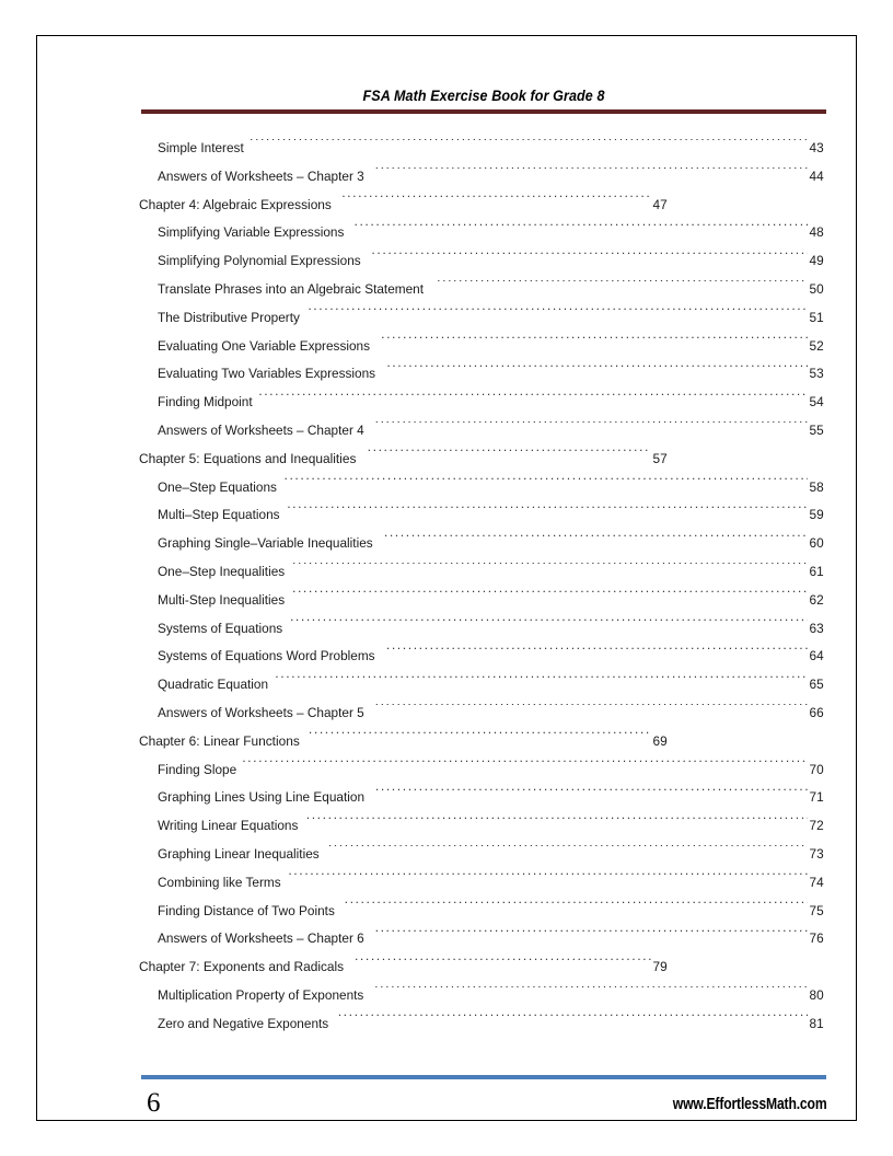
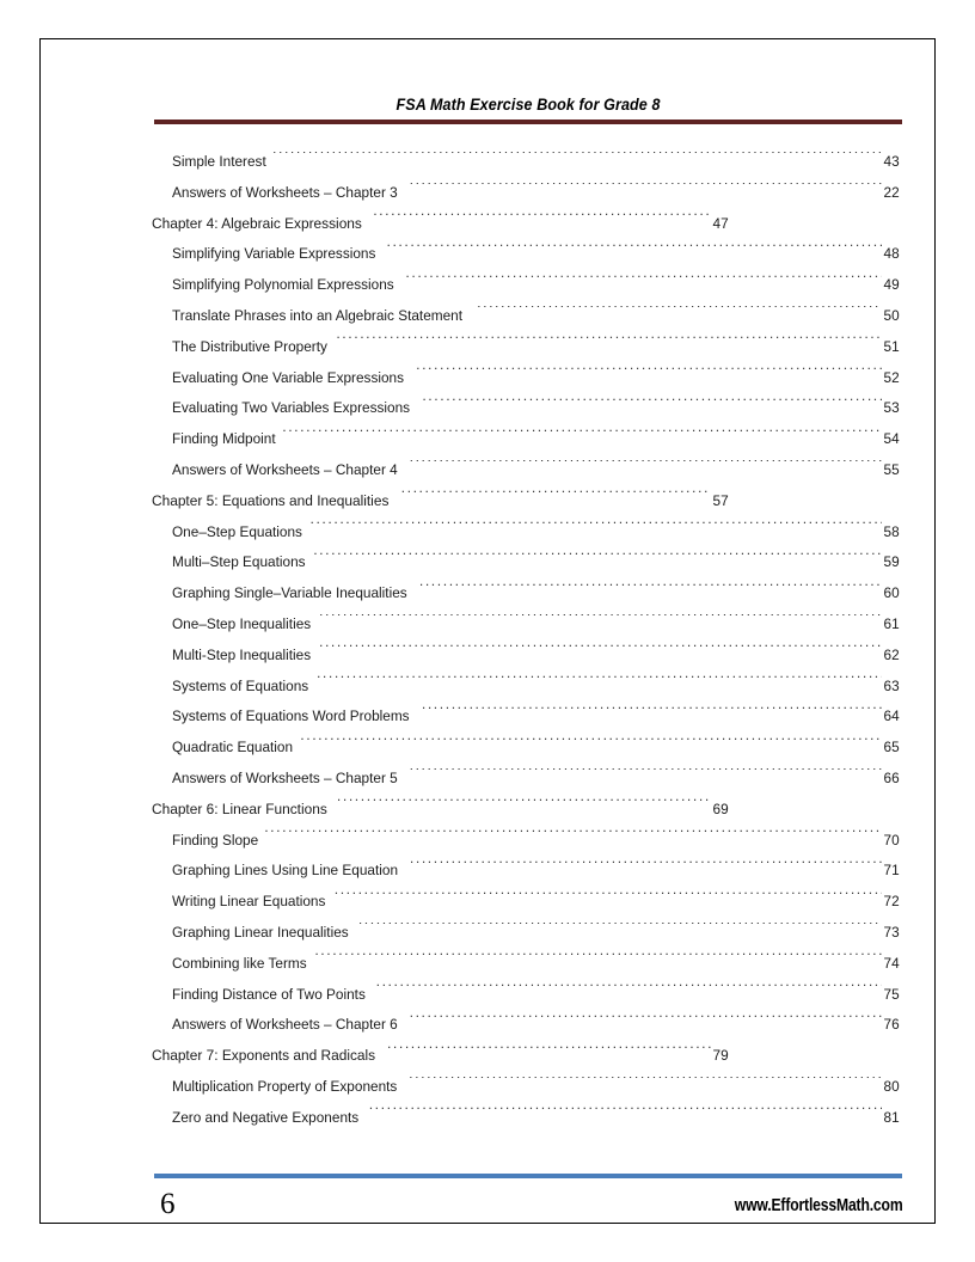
  FSA Math Exercise Book for Grade 8
  Simple Interest
  43
  Answers of Worksheets – Chapter 3
- 44
+ 22
  Chapter 4: Algebraic Expressions
  47
  Simplifying Variable Expressions
  48
  Simplifying Polynomial Expressions
  49
  Translate Phrases into an Algebraic Statement
  50
  The Distributive Property
  51
  Evaluating One Variable Expressions
  52
  Evaluating Two Variables Expressions
  53
  Finding Midpoint
  54
  Answers of Worksheets – Chapter 4
  55
  Chapter 5: Equations and Inequalities
  57
  One–Step Equations
  58
  Multi–Step Equations
  59
  Graphing Single–Variable Inequalities
  60
  One–Step Inequalities
  61
  Multi-Step Inequalities
  62
  Systems of Equations
  63
  Systems of Equations Word Problems
  64
  Quadratic Equation
  65
  Answers of Worksheets – Chapter 5
  66
  Chapter 6: Linear Functions
  69
  Finding Slope
  70
  Graphing Lines Using Line Equation
  71
  Writing Linear Equations
  72
  Graphing Linear Inequalities
  73
  Combining like Terms
  74
  Finding Distance of Two Points
  75
  Answers of Worksheets – Chapter 6
  76
  Chapter 7: Exponents and Radicals
  79
  Multiplication Property of Exponents
  80
  Zero and Negative Exponents
  81
  6
  www.EffortlessMath.com
